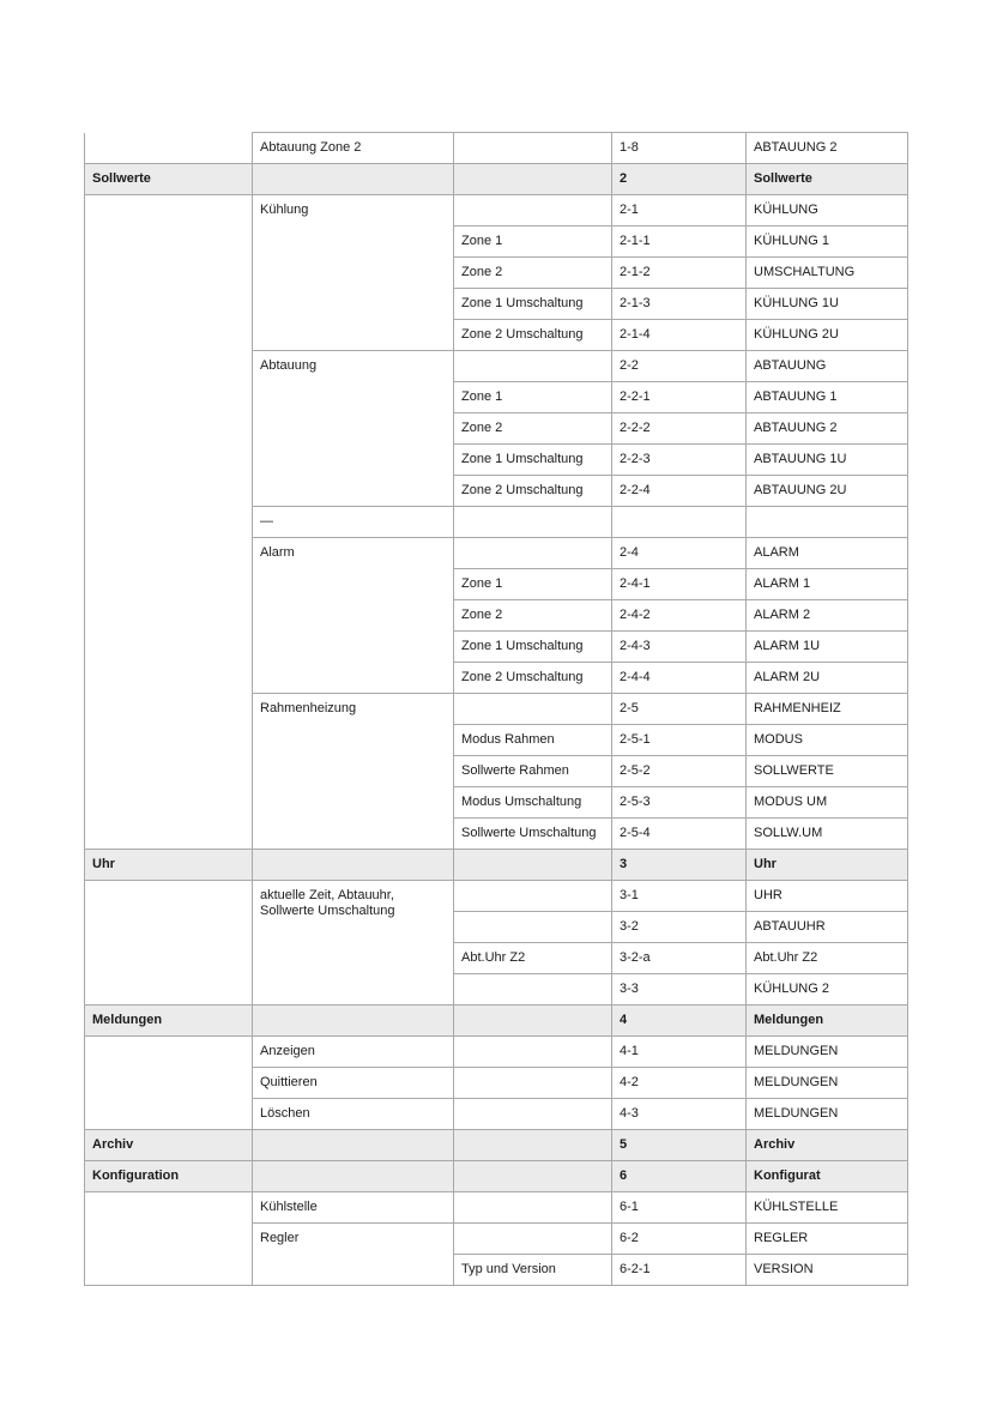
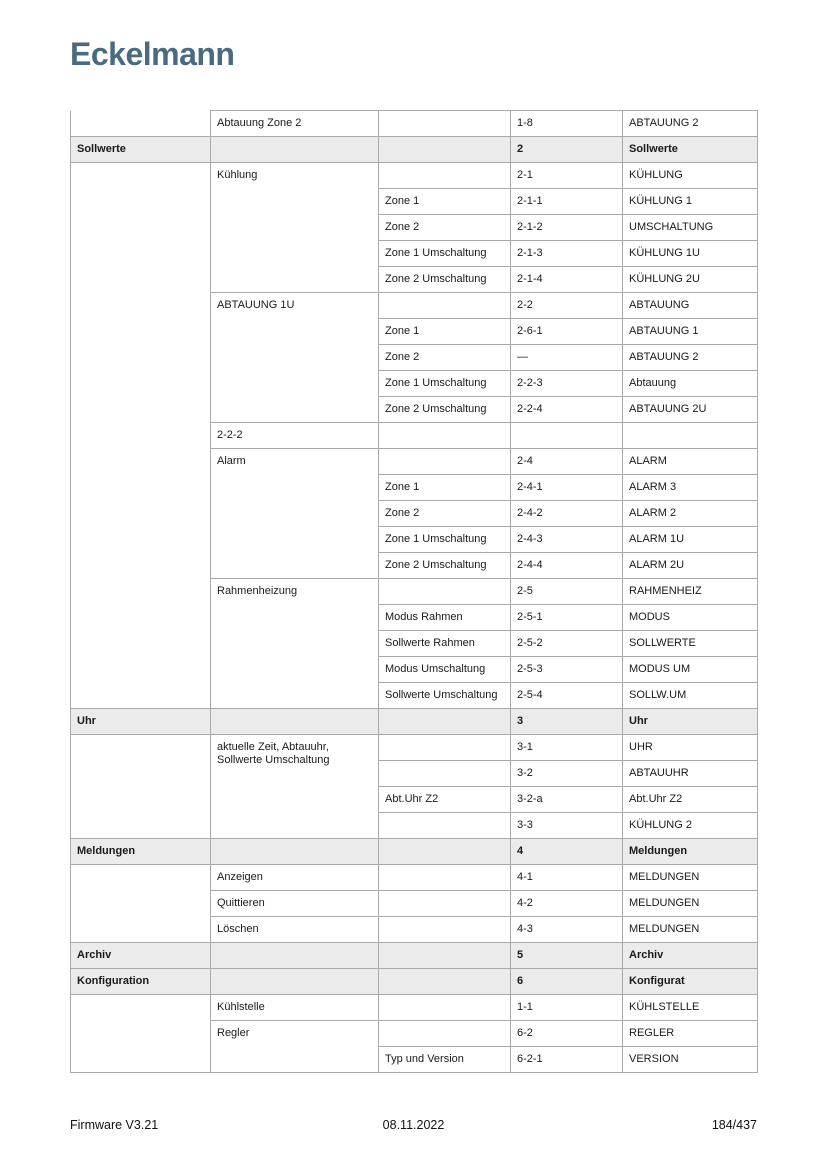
+ Eckelmann
  	Abtauung Zone 2		1-8	ABTAUUNG 2
  Sollwerte			2	Sollwerte
  	Kühlung		2-1	KÜHLUNG
  Zone 1	2-1-1	KÜHLUNG 1
  Zone 2	2-1-2	UMSCHALTUNG
  Zone 1 Umschaltung	2-1-3	KÜHLUNG 1U
  Zone 2 Umschaltung	2-1-4	KÜHLUNG 2U
- Abtauung		2-2	ABTAUUNG
+ ABTAUUNG 1U		2-2	ABTAUUNG
- Zone 1	2-2-1	ABTAUUNG 1
+ Zone 1	2-6-1	ABTAUUNG 1
- Zone 2	2-2-2	ABTAUUNG 2
+ Zone 2	—	ABTAUUNG 2
- Zone 1 Umschaltung	2-2-3	ABTAUUNG 1U
+ Zone 1 Umschaltung	2-2-3	Abtauung
  Zone 2 Umschaltung	2-2-4	ABTAUUNG 2U
- —
+ 2-2-2
  Alarm		2-4	ALARM
- Zone 1	2-4-1	ALARM 1
+ Zone 1	2-4-1	ALARM 3
  Zone 2	2-4-2	ALARM 2
  Zone 1 Umschaltung	2-4-3	ALARM 1U
  Zone 2 Umschaltung	2-4-4	ALARM 2U
  Rahmenheizung		2-5	RAHMENHEIZ
  Modus Rahmen	2-5-1	MODUS
  Sollwerte Rahmen	2-5-2	SOLLWERTE
  Modus Umschaltung	2-5-3	MODUS UM
  Sollwerte Umschaltung	2-5-4	SOLLW.UM
  Uhr			3	Uhr
  	aktuelle Zeit, Abtauuhr, Sollwerte Umschaltung		3-1	UHR
  	3-2	ABTAUUHR
  Abt.Uhr Z2	3-2-a	Abt.Uhr Z2
  	3-3	KÜHLUNG 2
  Meldungen			4	Meldungen
  	Anzeigen		4-1	MELDUNGEN
  Quittieren		4-2	MELDUNGEN
  Löschen		4-3	MELDUNGEN
  Archiv			5	Archiv
  Konfiguration			6	Konfigurat
- 	Kühlstelle		6-1	KÜHLSTELLE
+ 	Kühlstelle		1-1	KÜHLSTELLE
  Regler		6-2	REGLER
  Typ und Version	6-2-1	VERSION
+ Firmware V3.21
+ 08.11.2022
+ 184/437
